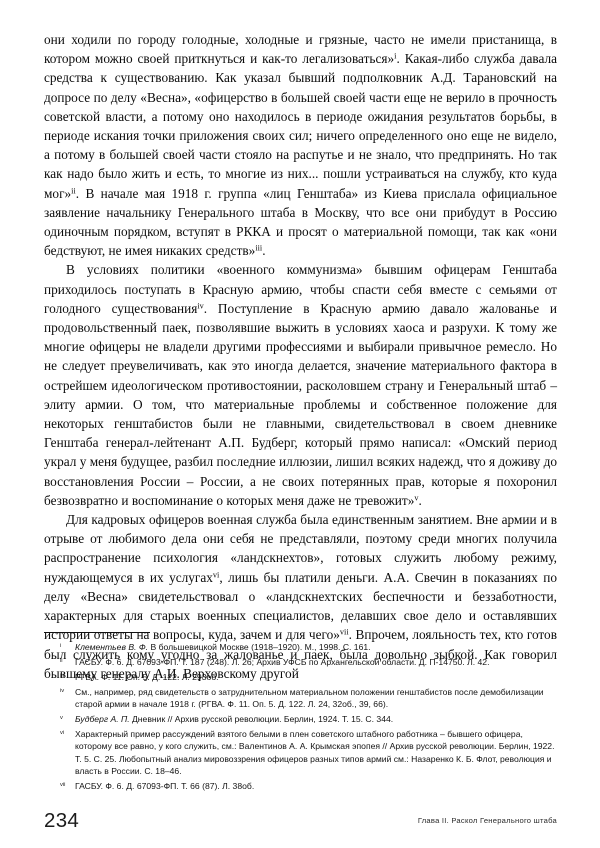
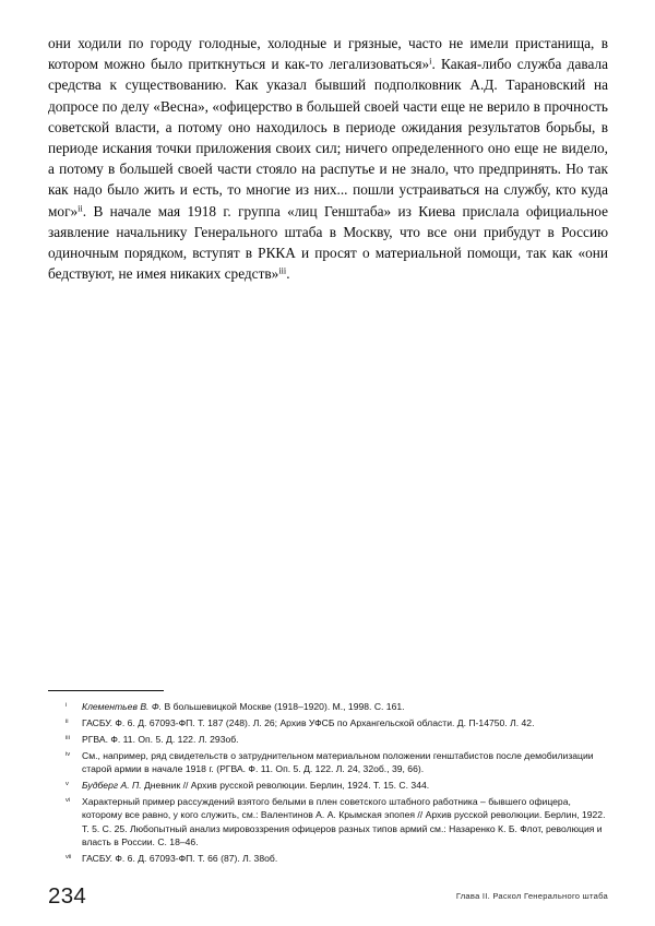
- они ходили по городу голодные, холодные и грязные, часто не имели пристанища, в котором можно своей приткнуться и как-то легализоваться»i. Какая-либо служба давала средства к существованию. Как указал бывший подполковник А.Д. Тарановский на допросе по делу «Весна», «офицерство в большей своей части еще не верило в прочность советской власти, а потому оно находилось в периоде ожидания результатов борьбы, в периоде искания точки приложения своих сил; ничего определенного оно еще не видело, а потому в большей своей части стояло на распутье и не знало, что предпринять. Но так как надо было жить и есть, то многие из них... пошли устраиваться на службу, кто куда мог»ii. В начале мая 1918 г. группа «лиц Генштаба» из Киева прислала официальное заявление начальнику Генерального штаба в Москву, что все они прибудут в Россию одиночным порядком, вступят в РККА и просят о материальной помощи, так как «они бедствуют, не имея никаких средств»iii.
+ они ходили по городу голодные, холодные и грязные, часто не имели пристанища, в котором можно было приткнуться и как-то легализоваться»i. Какая-либо служба давала средства к существованию. Как указал бывший подполковник А.Д. Тарановский на допросе по делу «Весна», «офицерство в большей своей части еще не верило в прочность советской власти, а потому оно находилось в периоде ожидания результатов борьбы, в периоде искания точки приложения своих сил; ничего определенного оно еще не видело, а потому в большей своей части стояло на распутье и не знало, что предпринять. Но так как надо было жить и есть, то многие из них... пошли устраиваться на службу, кто куда мог»ii. В начале мая 1918 г. группа «лиц Генштаба» из Киева прислала официальное заявление начальнику Генерального штаба в Москву, что все они прибудут в Россию одиночным порядком, вступят в РККА и просят о материальной помощи, так как «они бедствуют, не имея никаких средств»iii.
- В условиях политики «военного коммунизма» бывшим офицерам Генштаба приходилось поступать в Красную армию, чтобы спасти себя вместе с семьями от голодного существованияiv. Поступление в Красную армию давало жалованье и продовольственный паек, позволявшие выжить в условиях хаоса и разрухи. К тому же многие офицеры не владели другими профессиями и выбирали привычное ремесло. Но не следует преувеличивать, как это иногда делается, значение материального фактора в острейшем идеологическом противостоянии, расколовшем страну и Генеральный штаб – элиту армии. О том, что материальные проблемы и собственное положение для некоторых генштабистов были не главными, свидетельствовал в своем дневнике Генштаба генерал-лейтенант А.П. Будберг, который прямо написал: «Омский период украл у меня будущее, разбил последние иллюзии, лишил всяких надежд, что я доживу до восстановления России – России, а не своих потерянных прав, которые я похоронил безвозвратно и воспоминание о которых меня даже не тревожит»v.
- Для кадровых офицеров военная служба была единственным занятием. Вне армии и в отрыве от любимого дела они себя не представляли, поэтому среди многих получила распространение психология «ландскнехтов», готовых служить любому режиму, нуждающемуся в их услугахvi, лишь бы платили деньги. А.А. Свечин в показаниях по делу «Весна» свидетельствовал о «ландскнехтских беспечности и беззаботности, характерных для старых военных специалистов, делавших свое дело и оставлявших истории ответы на вопросы, куда, зачем и для чего»vii. Впрочем, лояльность тех, кто готов был служить кому угодно за жалованье и паек, была довольно зыбкой. Как говорил бывшему генералу А.И. Верховскому другой
  Клементьев В. Ф. В большевицкой Москве (1918–1920). М., 1998. С. 161.
  ГАСБУ. Ф. 6. Д. 67093-ФП. Т. 187 (248). Л. 26; Архив УФСБ по Архангельской области. Д. П-14750. Л. 42.
  РГВА. Ф. 11. Оп. 5. Д. 122. Л. 293об.
  См., например, ряд свидетельств о затруднительном материальном положении генштабистов после демобилизации старой армии в начале 1918 г. (РГВА. Ф. 11. Оп. 5. Д. 122. Л. 24, 32об., 39, 66).
  Будберг А. П. Дневник // Архив русской революции. Берлин, 1924. Т. 15. С. 344.
  Характерный пример рассуждений взятого белыми в плен советского штабного работника – бывшего офицера, которому все равно, у кого служить, см.: Валентинов А. А. Крымская эпопея // Архив русской революции. Берлин, 1922. Т. 5. С. 25. Любопытный анализ мировоззрения офицеров разных типов армий см.: Назаренко К. Б. Флот, революция и власть в России. С. 18–46.
  ГАСБУ. Ф. 6. Д. 67093-ФП. Т. 66 (87). Л. 38об.
  234
  Глава II. Раскол Генерального штаба
